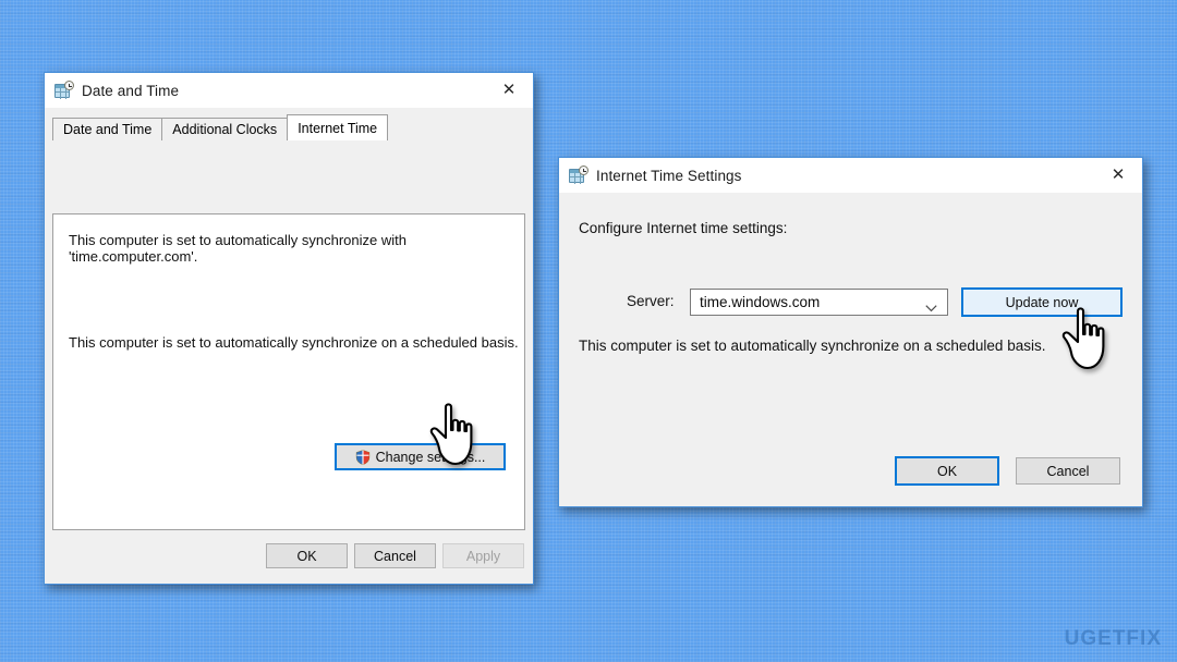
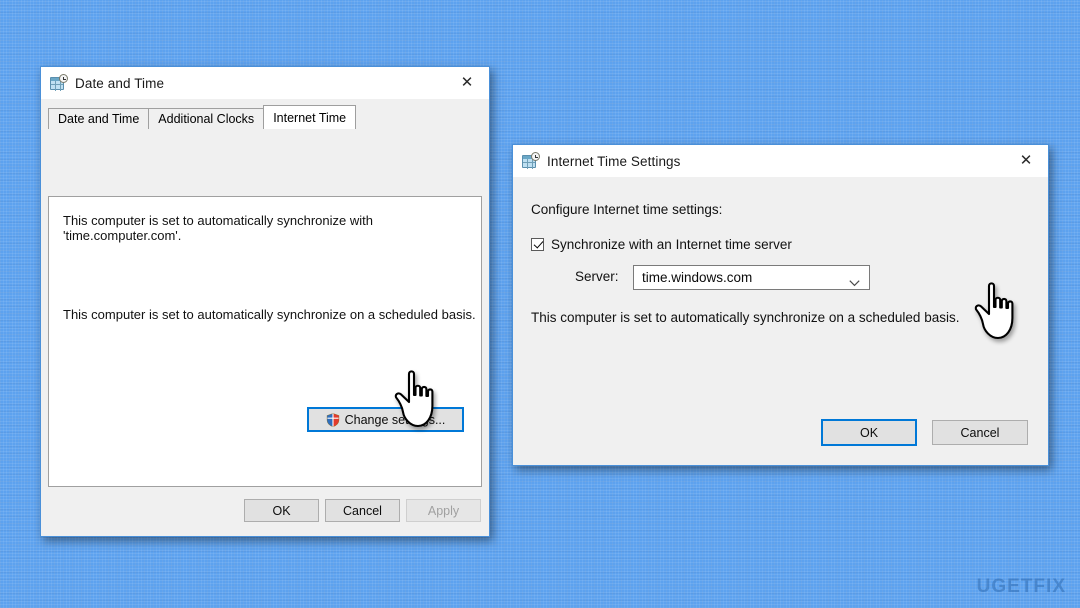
  Date and Time
  ✕
  Date and Time
  Additional Clocks
  Internet Time
  This computer is set to automatically synchronize with 'time.computer.com'.
  This computer is set to automatically synchronize on a scheduled basis.
  Change ses...
  OK
  Cancel
  Apply
  Internet Time Settings
  ✕
  Configure Internet time settings:
+ Synchronize with an Internet time server
  Server:
  time.windows.com
- Update now
  This computer is set to automatically synchronize on a scheduled basis.
  OK
  Cancel
  UGETFIX
